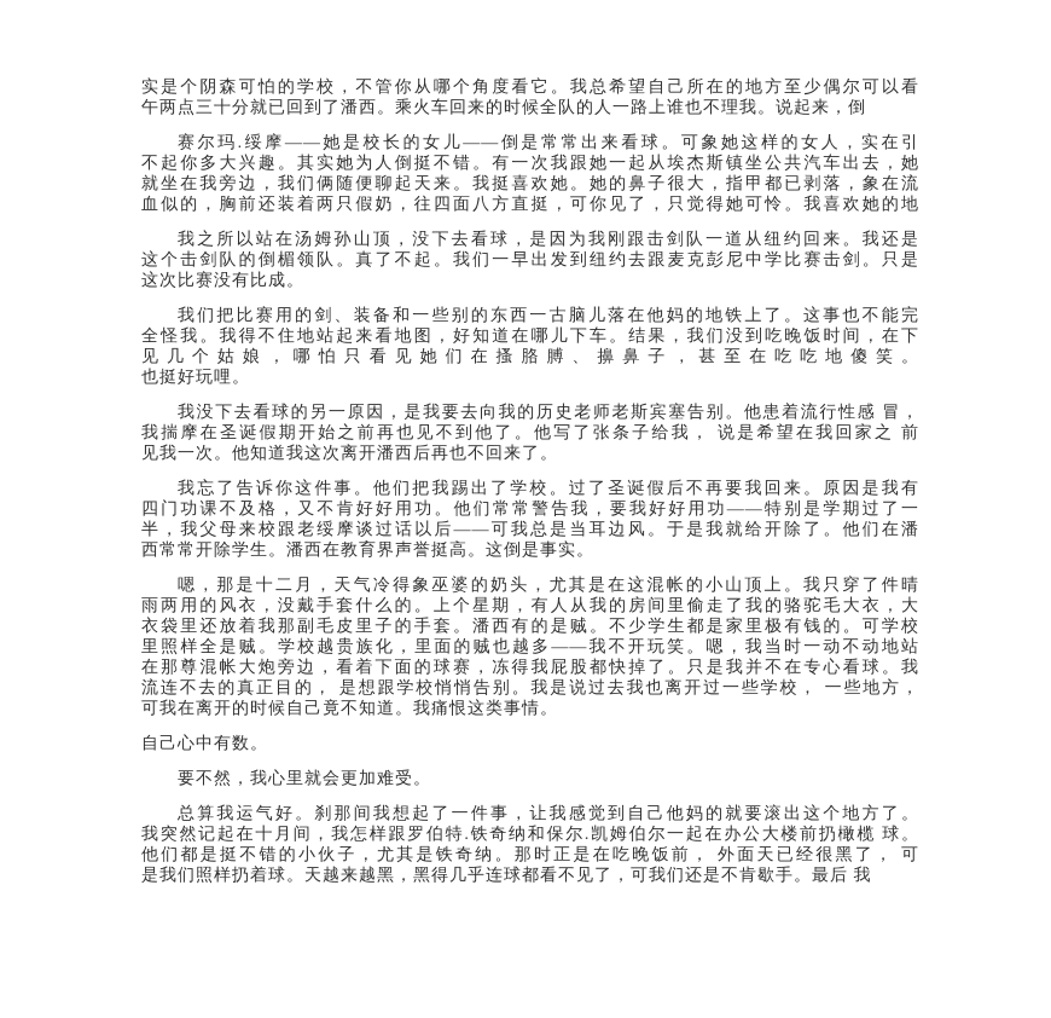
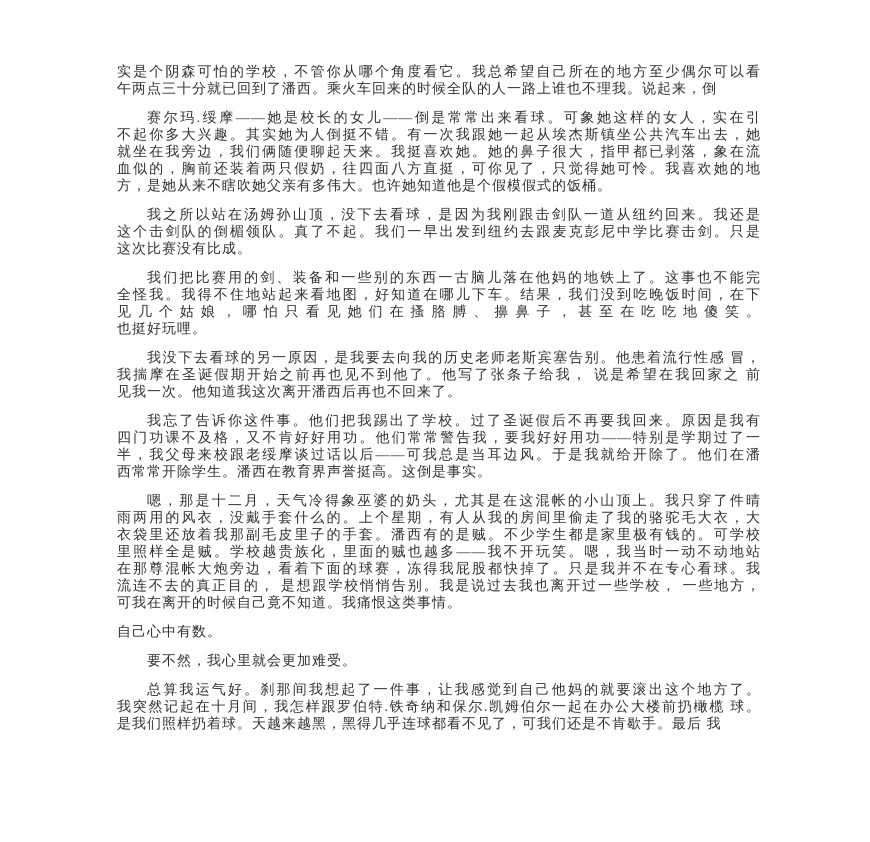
  实是个阴森可怕的学校，不管你从哪个角度看它。我总希望自己所在的地方至少偶尔可以看
  午两点三十分就已回到了潘西。乘火车回来的时候全队的人一路上谁也不理我。说起来，倒
  赛尔玛.绥摩——她是校长的女儿——倒是常常出来看球。可象她这样的女人，实在引
  不起你多大兴趣。其实她为人倒挺不错。有一次我跟她一起从埃杰斯镇坐公共汽车出去，她
  就坐在我旁边，我们俩随便聊起天来。我挺喜欢她。她的鼻子很大，指甲都已剥落，象在流
  血似的，胸前还装着两只假奶，往四面八方直挺，可你见了，只觉得她可怜。我喜欢她的地
+ 方，是她从来不瞎吹她父亲有多伟大。也许她知道他是个假模假式的饭桶。
  我之所以站在汤姆孙山顶，没下去看球，是因为我刚跟击剑队一道从纽约回来。我还是
  这个击剑队的倒楣领队。真了不起。我们一早出发到纽约去跟麦克彭尼中学比赛击剑。只是
  这次比赛没有比成。
  我们把比赛用的剑、装备和一些别的东西一古脑儿落在他妈的地铁上了。这事也不能完
  全怪我。我得不住地站起来看地图，好知道在哪儿下车。结果，我们没到吃晚饭时间，在下
  见几个姑娘，哪怕只看见她们在搔胳膊、擤鼻子，甚至在吃吃地傻笑。
  也挺好玩哩。
  我没下去看球的另一原因，是我要去向我的历史老师老斯宾塞告别。他患着流行性感 冒，
  我揣摩在圣诞假期开始之前再也见不到他了。他写了张条子给我， 说是希望在我回家之 前
  见我一次。他知道我这次离开潘西后再也不回来了。
  我忘了告诉你这件事。他们把我踢出了学校。过了圣诞假后不再要我回来。原因是我有
  四门功课不及格，又不肯好好用功。他们常常警告我，要我好好用功——特别是学期过了一
  半，我父母来校跟老绥摩谈过话以后——可我总是当耳边风。于是我就给开除了。他们在潘
  西常常开除学生。潘西在教育界声誉挺高。这倒是事实。
  嗯，那是十二月，天气冷得象巫婆的奶头，尤其是在这混帐的小山顶上。我只穿了件晴
  雨两用的风衣，没戴手套什么的。上个星期，有人从我的房间里偷走了我的骆驼毛大衣，大
  衣袋里还放着我那副毛皮里子的手套。潘西有的是贼。不少学生都是家里极有钱的。可学校
  里照样全是贼。学校越贵族化，里面的贼也越多——我不开玩笑。嗯，我当时一动不动地站
  在那尊混帐大炮旁边，看着下面的球赛，冻得我屁股都快掉了。只是我并不在专心看球。我
  流连不去的真正目的， 是想跟学校悄悄告别。我是说过去我也离开过一些学校， 一些地方，
  可我在离开的时候自己竟不知道。我痛恨这类事情。
  自己心中有数。
  要不然，我心里就会更加难受。
  总算我运气好。刹那间我想起了一件事，让我感觉到自己他妈的就要滚出这个地方了。
  我突然记起在十月间，我怎样跟罗伯特.铁奇纳和保尔.凯姆伯尔一起在办公大楼前扔橄榄 球。
- 他们都是挺不错的小伙子，尤其是铁奇纳。那时正是在吃晚饭前， 外面天已经很黑了， 可
  是我们照样扔着球。天越来越黑，黑得几乎连球都看不见了，可我们还是不肯歇手。最后 我
